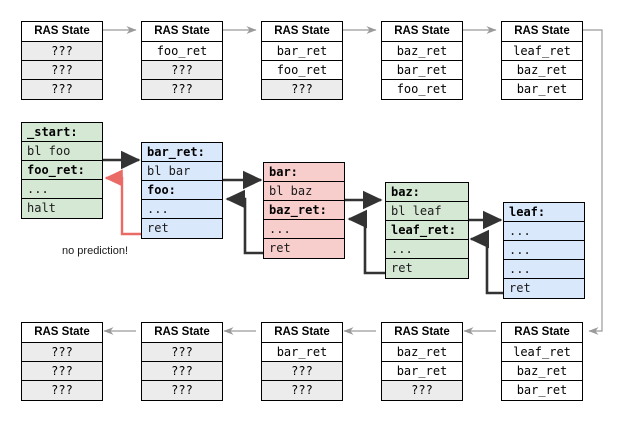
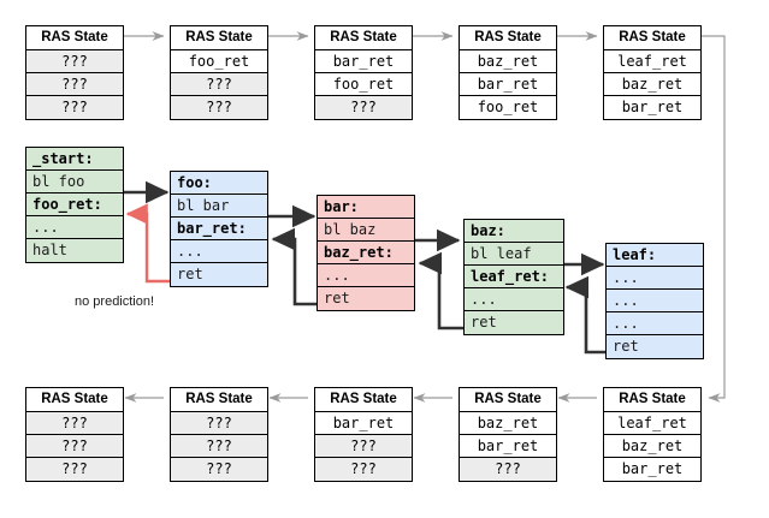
  RAS State
  ???
  ???
  ???
  RAS State
  foo_ret
  ???
  ???
  RAS State
  bar_ret
  foo_ret
  ???
  RAS State
  baz_ret
  bar_ret
  foo_ret
  RAS State
  leaf_ret
  baz_ret
  bar_ret
  _start:
  bl foo
  foo_ret:
  ...
  halt
- bar_ret:
+ foo:
  bl bar
- foo:
+ bar_ret:
  ...
  ret
  bar:
  bl baz
  baz_ret:
  ...
  ret
  baz:
  bl leaf
  leaf_ret:
  ...
  ret
  leaf:
  ...
  ...
  ...
  ret
  no prediction!
  RAS State
  ???
  ???
  ???
  RAS State
  ???
  ???
  ???
  RAS State
  bar_ret
  ???
  ???
  RAS State
  baz_ret
  bar_ret
  ???
  RAS State
  leaf_ret
  baz_ret
  bar_ret
